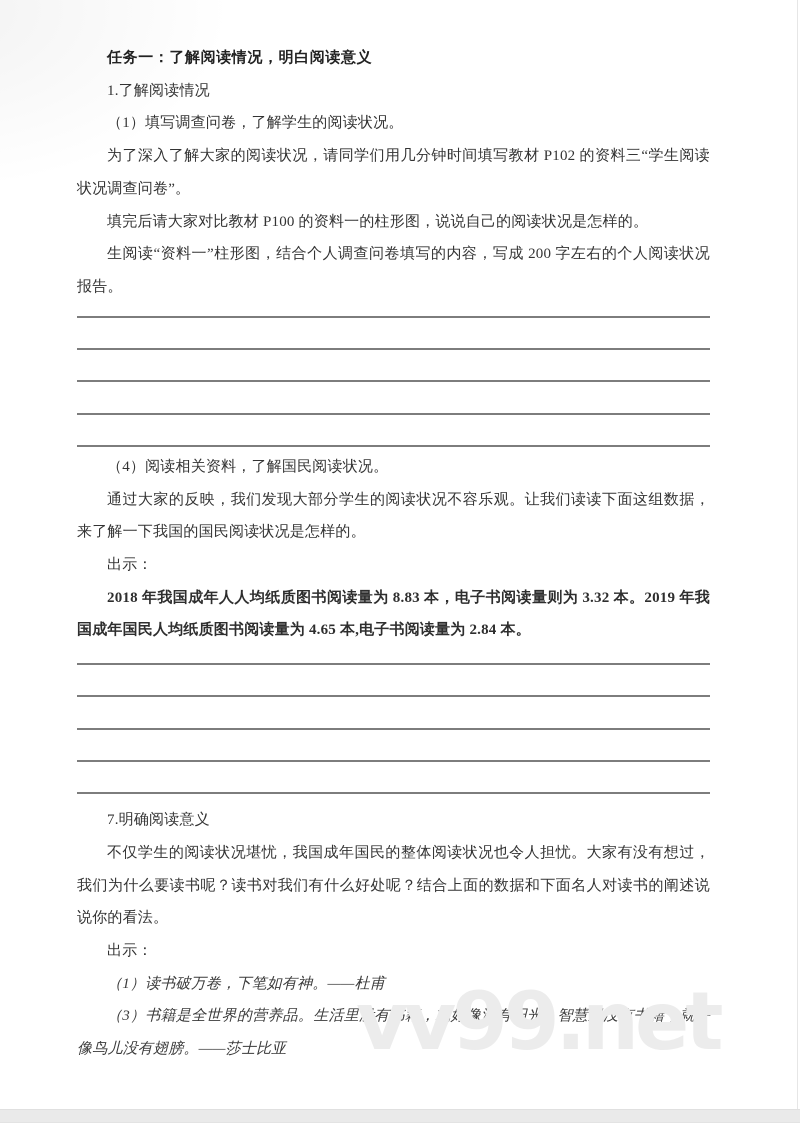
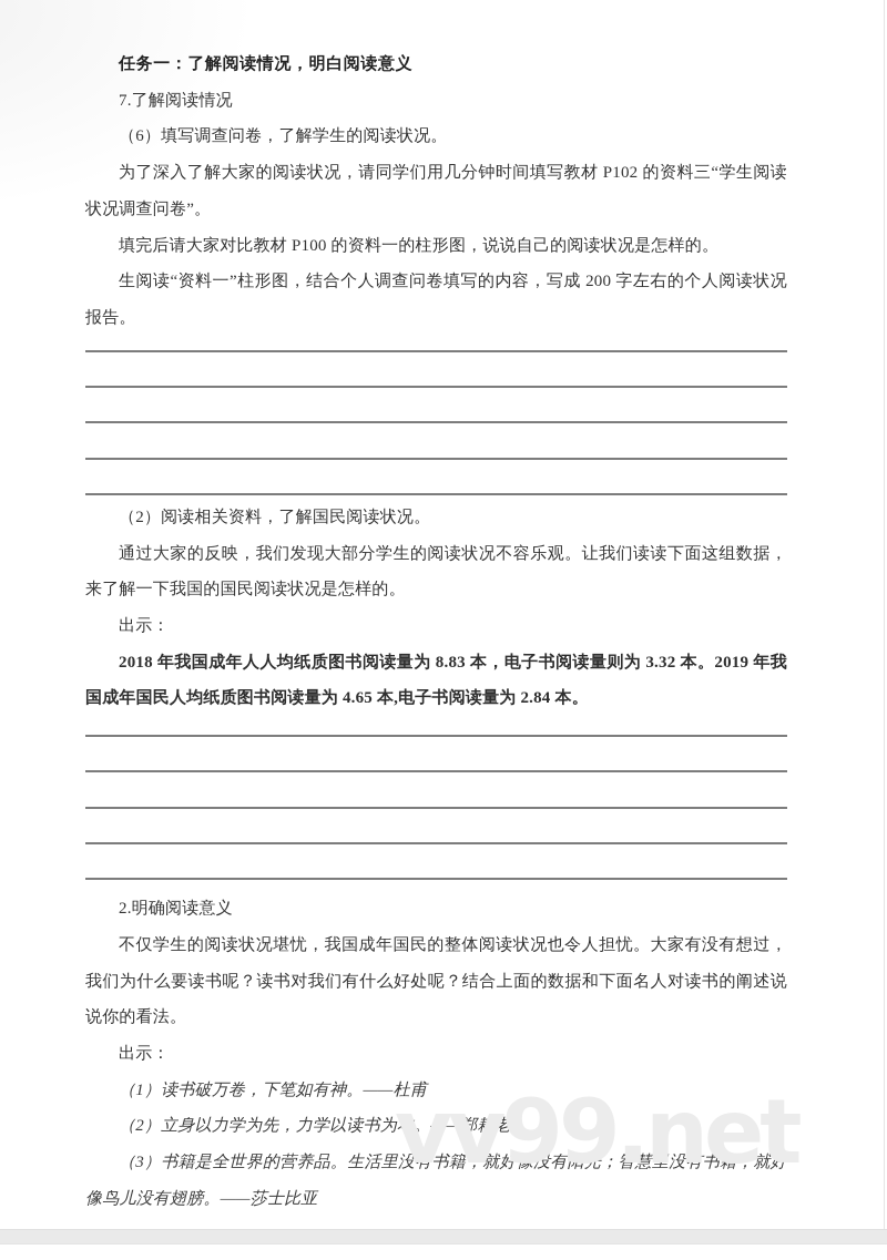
  任务一：了解阅读情况，明白阅读意义
- 1.了解阅读情况
+ 7.了解阅读情况
- （1）填写调查问卷，了解学生的阅读状况。
+ （6）填写调查问卷，了解学生的阅读状况。
  为了深入了解大家的阅读状况，请同学们用几分钟时间填写教材 P102 的资料三“学生阅读状况调查问卷”。
  填完后请大家对比教材 P100 的资料一的柱形图，说说自己的阅读状况是怎样的。
  生阅读“资料一”柱形图，结合个人调查问卷填写的内容，写成 200 字左右的个人阅读状况报告。
- （4）阅读相关资料，了解国民阅读状况。
+ （2）阅读相关资料，了解国民阅读状况。
  通过大家的反映，我们发现大部分学生的阅读状况不容乐观。让我们读读下面这组数据，来了解一下我国的国民阅读状况是怎样的。
  出示：
  2018 年我国成年人人均纸质图书阅读量为 8.83 本，电子书阅读量则为 3.32 本。2019 年我国成年国民人均纸质图书阅读量为 4.65 本,电子书阅读量为 2.84 本。
- 7.明确阅读意义
+ 2.明确阅读意义
  不仅学生的阅读状况堪忧，我国成年国民的整体阅读状况也令人担忧。大家有没有想过，我们为什么要读书呢？读书对我们有什么好处呢？结合上面的数据和下面名人对读书的阐述说说你的看法。
  出示：
  （1）读书破万卷，下笔如有神。——杜甫
+ （2）立身以力学为先，力学以读书为本。——郑耕老
  （3）书籍是全世界的营养品。生活里没有书籍，就好像没有阳光；智慧里没有书籍，就好像鸟儿没有翅膀。——莎士比亚
  vv99.net
